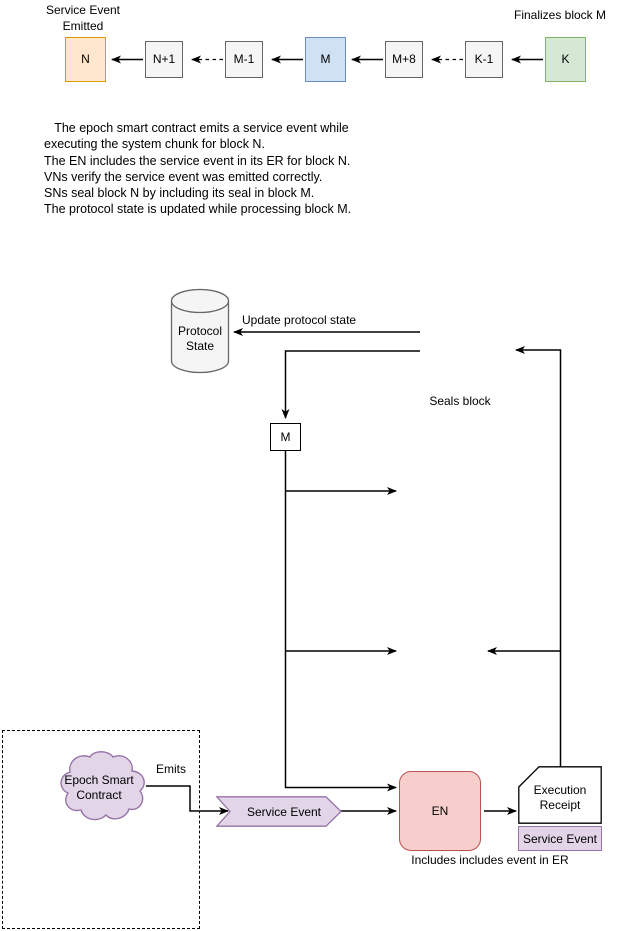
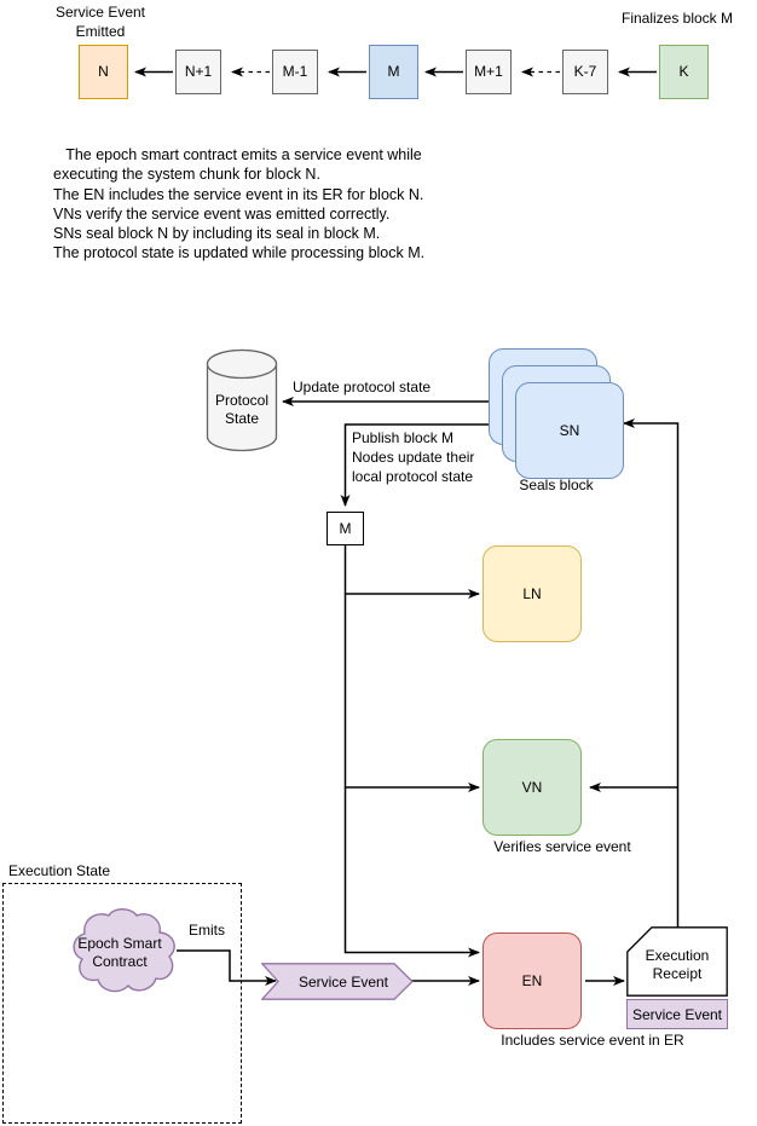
  Service Event
  Emitted
  Finalizes block M
  N
  N+1
  M-1
  M
- M+8
+ M+1
- K-1
+ K-7
  K
  The epoch smart contract emits a service event while
  executing the system chunk for block N.
  The EN includes the service event in its ER for block N.
  VNs verify the service event was emitted correctly.
  SNs seal block N by including its seal in block M.
  The protocol state is updated while processing block M.
  Protocol
  State
+ SN
  Seals block
  Update protocol state
+ Publish block M
+ Nodes update their
+ local protocol state
  M
+ LN
+ VN
+ Verifies service event
+ Execution State
  Epoch Smart
  Contract
  Emits
  Service Event
  EN
- Includes includes event in ER
+ Includes service event in ER
  Execution
  Receipt
  Service Event
